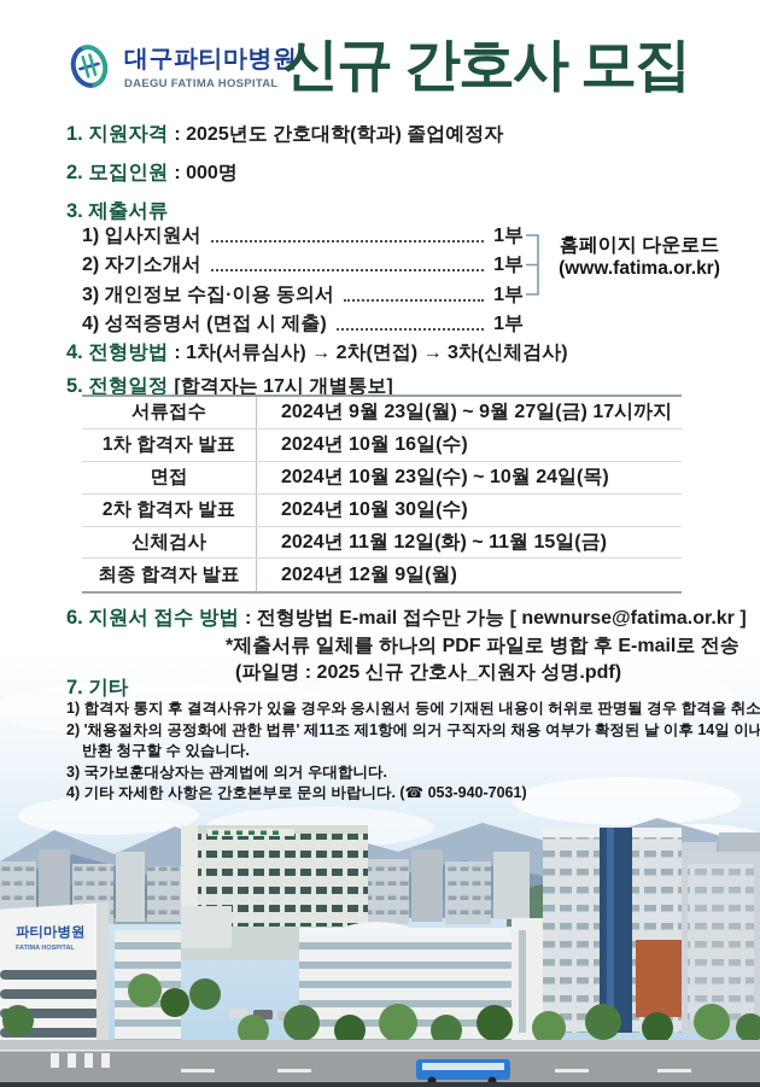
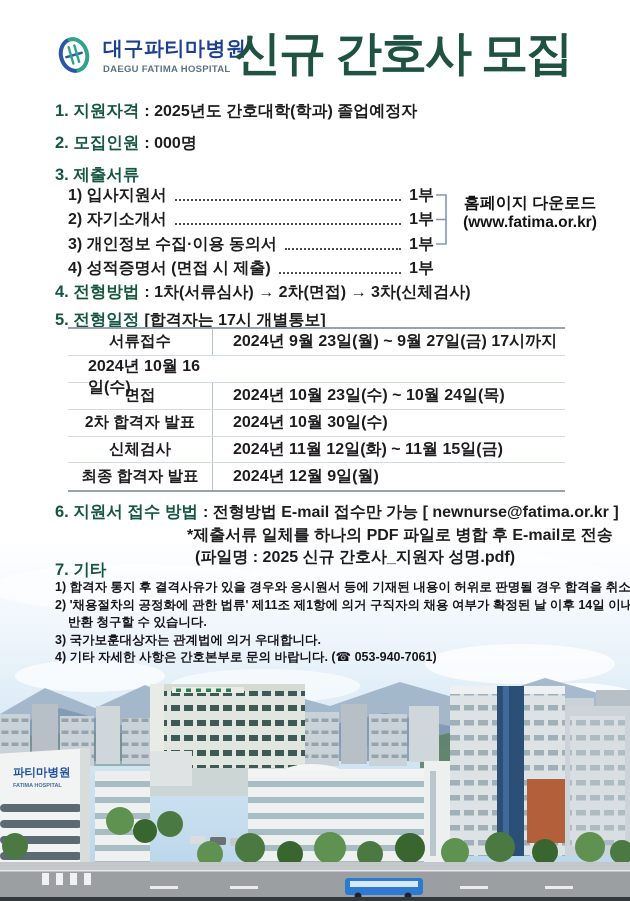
  파티마병원
  대구파티마병원
  DAEGU FATIMA HOSPITAL
  신규 간호사 모집
  1. 지원자격 : 2025년도 간호대학(학과) 졸업예정자
  2. 모집인원 : 000명
  3. 제출서류
  1) 입사지원서
  1부
  2) 자기소개서
  1부
  3) 개인정보 수집·이용 동의서
  1부
  4) 성적증명서 (면접 시 제출)
  1부
  홈페이지 다운로드
  (www.fatima.or.kr)
  4. 전형방법 : 1차(서류심사) → 2차(면접) → 3차(신체검사)
  5. 전형일정 [합격자는 17시 개별통보]
  서류접수
  2024년 9월 23일(월) ~ 9월 27일(금) 17시까지
- 1차 합격자 발표
  2024년 10월 16일(수)
  면접
  2024년 10월 23일(수) ~ 10월 24일(목)
  2차 합격자 발표
  2024년 10월 30일(수)
  신체검사
  2024년 11월 12일(화) ~ 11월 15일(금)
  최종 합격자 발표
  2024년 12월 9일(월)
  6. 지원서 접수 방법 : 전형방법 E-mail 접수만 가능 [ newnurse@fatima.or.kr ]
  *제출서류 일체를 하나의 PDF 파일로 병합 후 E-mail로 전송
  (파일명 : 2025 신규 간호사_지원자 성명.pdf)
  7. 기타
  1) 합격자 통지 후 결격사유가 있을 경우와 응시원서 등에 기재된 내용이 허위로 판명될 경우 합격을 취소
  2) '채용절차의 공정화에 관한 법류' 제11조 제1항에 의거 구직자의 채용 여부가 확정된 날 이후 14일 이내
  반환 청구할 수 있습니다.
  3) 국가보훈대상자는 관계법에 의거 우대합니다.
  4) 기타 자세한 사항은 간호본부로 문의 바랍니다. (☎ 053-940-7061)
